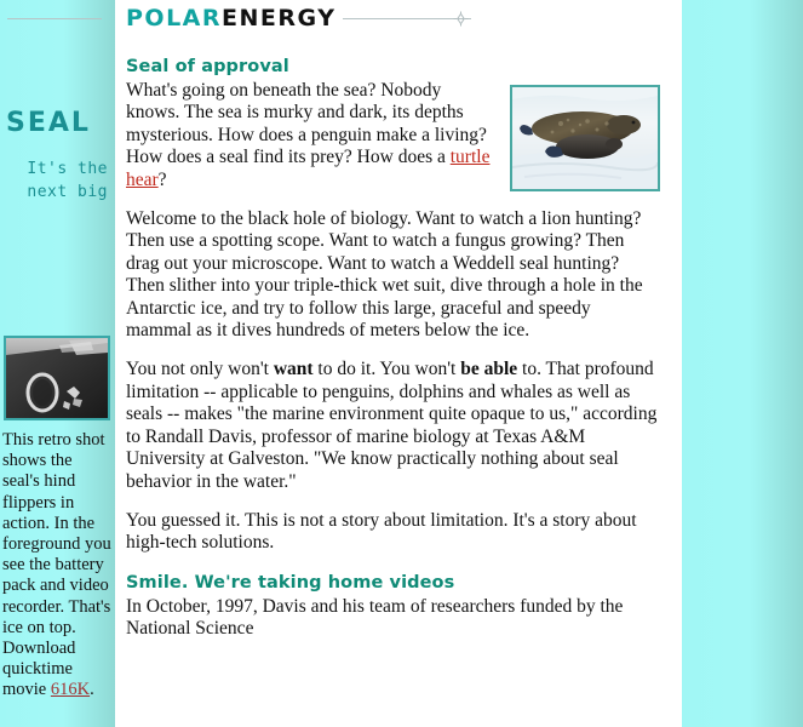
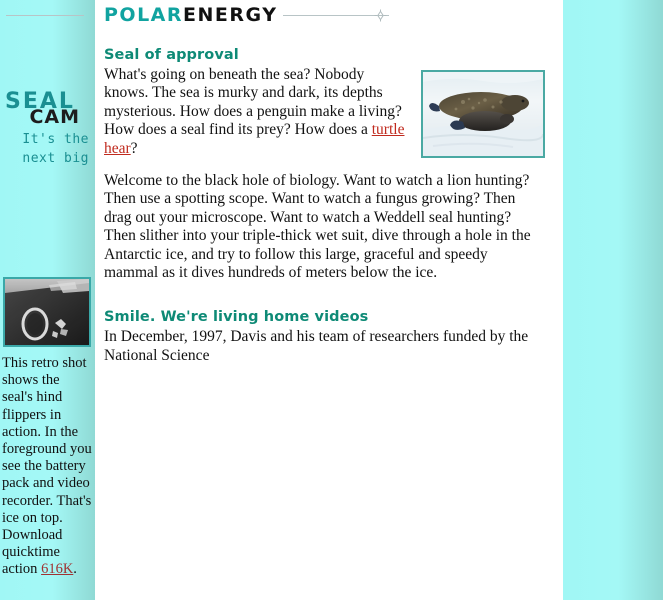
  SEAL
+ CAM
  It's the
  next big
- This retro shot shows the seal's hind flippers in action. In the foreground you see the battery pack and video recorder. That's ice on top. Download quicktime movie 616K.
+ This retro shot shows the seal's hind flippers in action. In the foreground you see the battery pack and video recorder. That's ice on top. Download quicktime action 616K.
  POLARENERGY
  Seal of approval
  What's going on beneath the sea? Nobody knows. The sea is murky and dark, its depths mysterious. How does a penguin make a living? How does a seal find its prey? How does a turtle hear?
  Welcome to the black hole of biology. Want to watch a lion hunting? Then use a spotting scope. Want to watch a fungus growing? Then drag out your microscope. Want to watch a Weddell seal hunting? Then slither into your triple-thick wet suit, dive through a hole in the Antarctic ice, and try to follow this large, graceful and speedy mammal as it dives hundreds of meters below the ice.
- You not only won't want to do it. You won't be able to. That profound limitation -- applicable to penguins, dolphins and whales as well as seals -- makes "the marine environment quite opaque to us," according to Randall Davis, professor of marine biology at Texas A&M University at Galveston. "We know practically nothing about seal behavior in the water."
- You guessed it. This is not a story about limitation. It's a story about high-tech solutions.
- Smile. We're taking home videos
+ Smile. We're living home videos
- In October, 1997, Davis and his team of researchers funded by the National Science
+ In December, 1997, Davis and his team of researchers funded by the National Science
